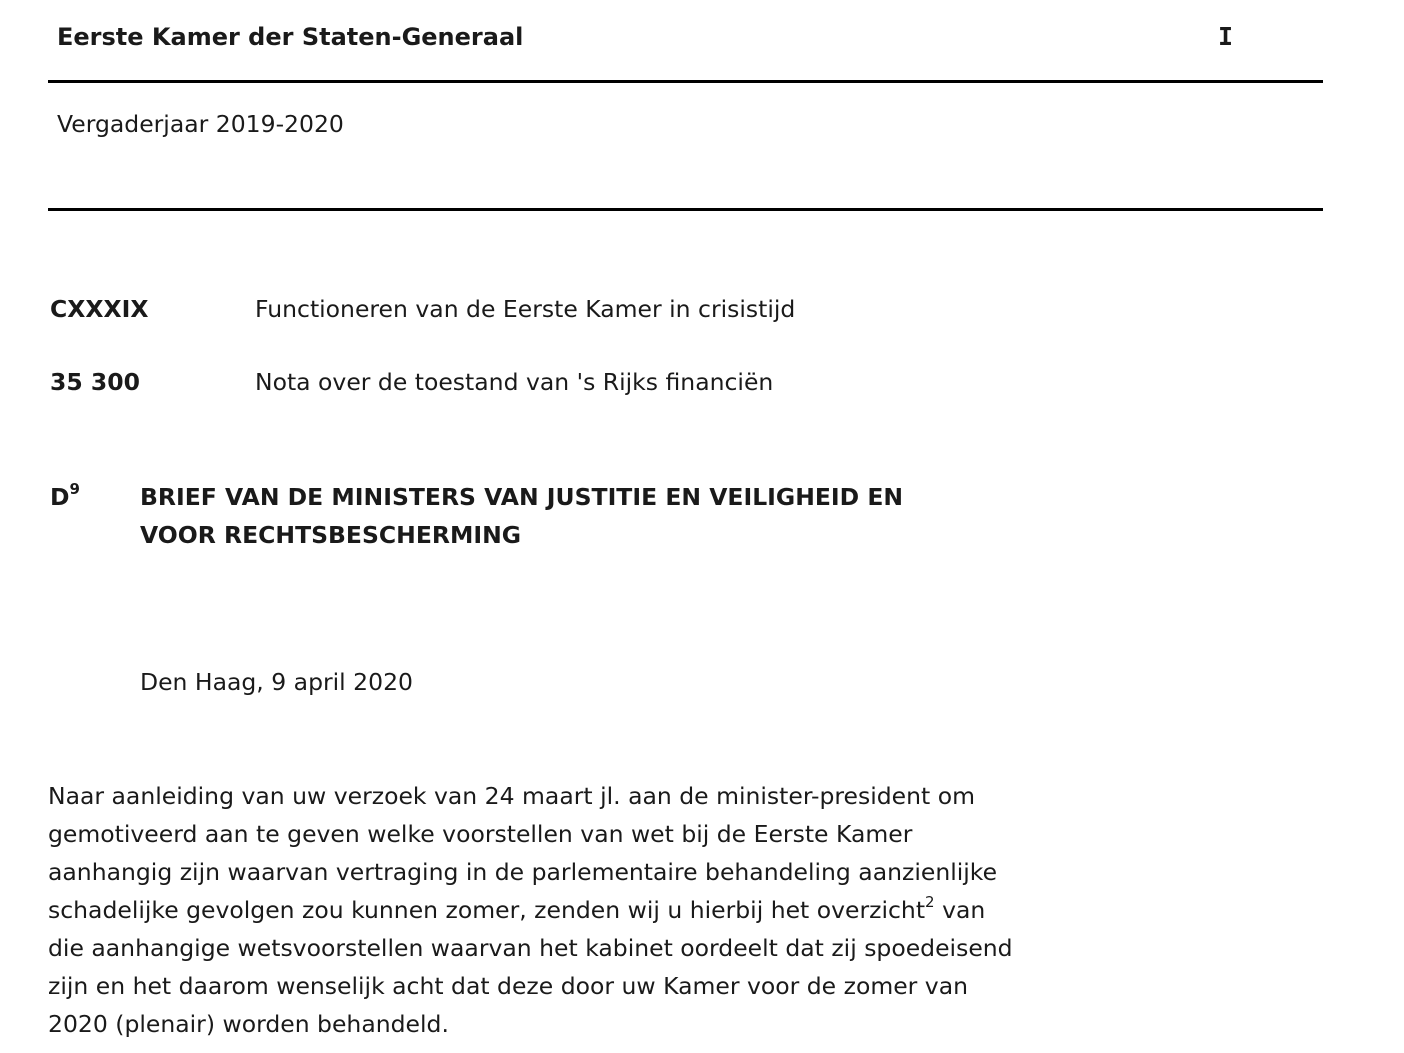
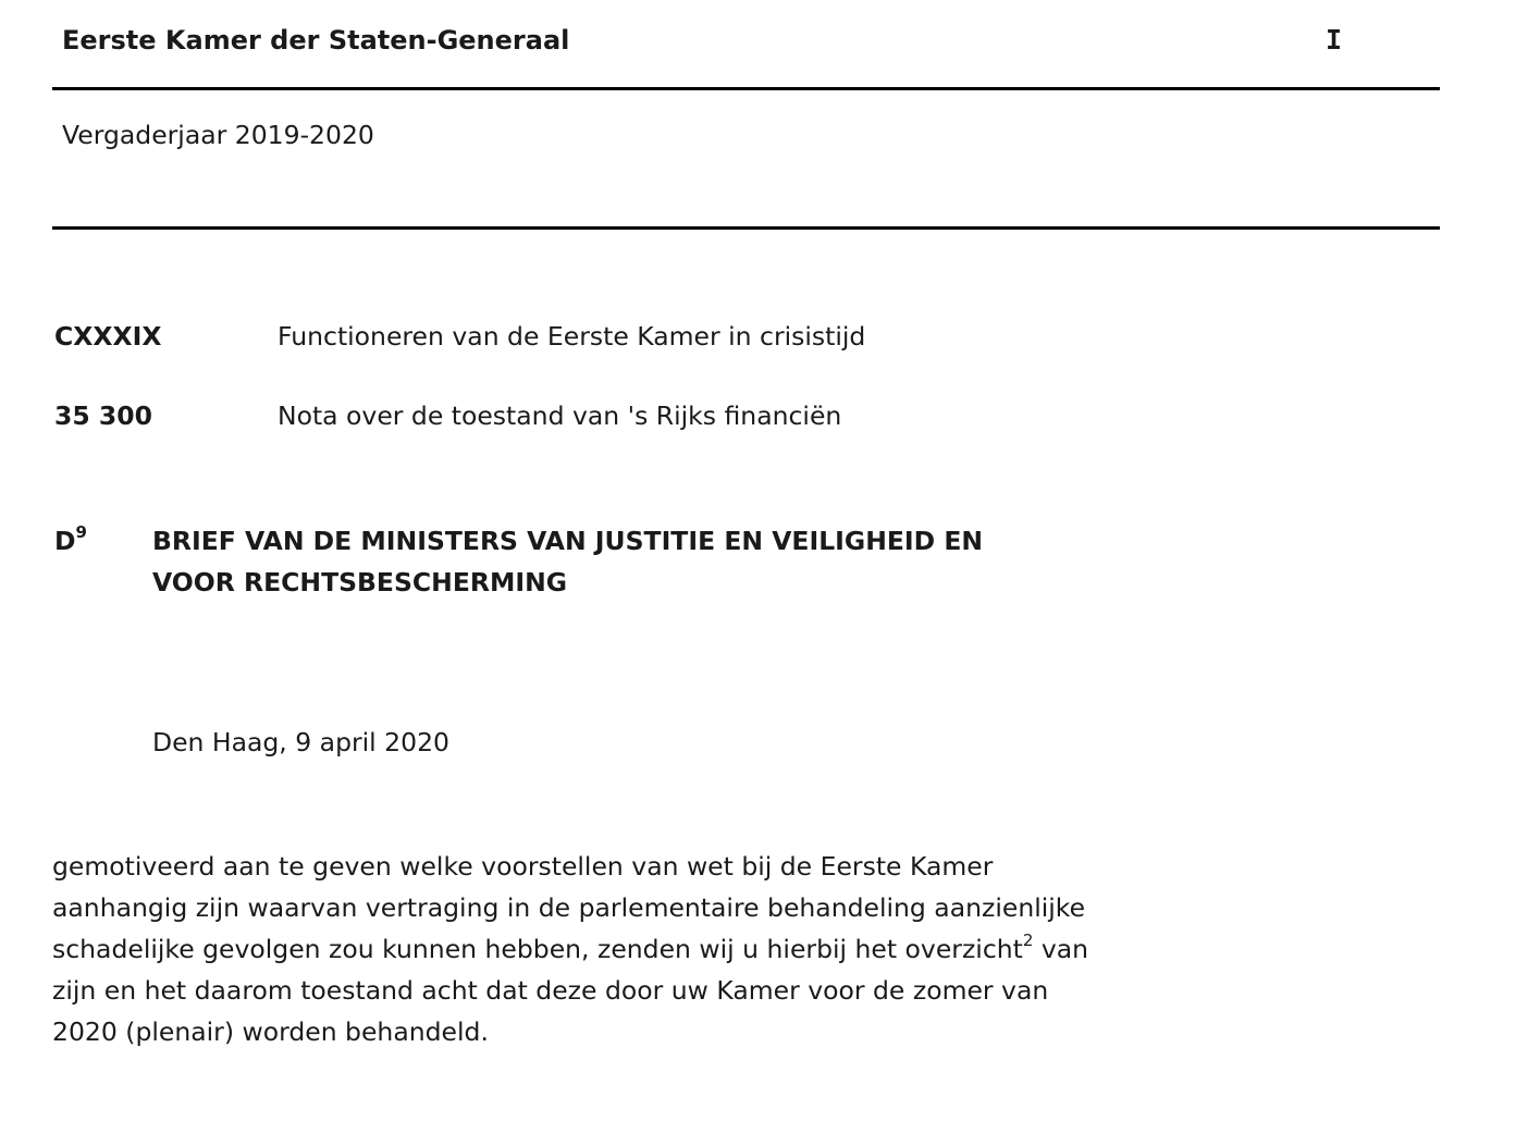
  Eerste Kamer der Staten-Generaal
  I
  Vergaderjaar 2019-2020
  CXXXIX
  Functioneren van de Eerste Kamer in crisistijd
  35 300
  Nota over de toestand van 's Rijks financiën
  D9
  BRIEF VAN DE MINISTERS VAN JUSTITIE EN VEILIGHEID EN
  VOOR RECHTSBESCHERMING
  Den Haag, 9 april 2020
- Naar aanleiding van uw verzoek van 24 maart jl. aan de minister-president om
  gemotiveerd aan te geven welke voorstellen van wet bij de Eerste Kamer
  aanhangig zijn waarvan vertraging in de parlementaire behandeling aanzienlijke
- schadelijke gevolgen zou kunnen zomer, zenden wij u hierbij het overzicht2 van
+ schadelijke gevolgen zou kunnen hebben, zenden wij u hierbij het overzicht2 van
- die aanhangige wetsvoorstellen waarvan het kabinet oordeelt dat zij spoedeisend
- zijn en het daarom wenselijk acht dat deze door uw Kamer voor de zomer van
+ zijn en het daarom toestand acht dat deze door uw Kamer voor de zomer van
  2020 (plenair) worden behandeld.
